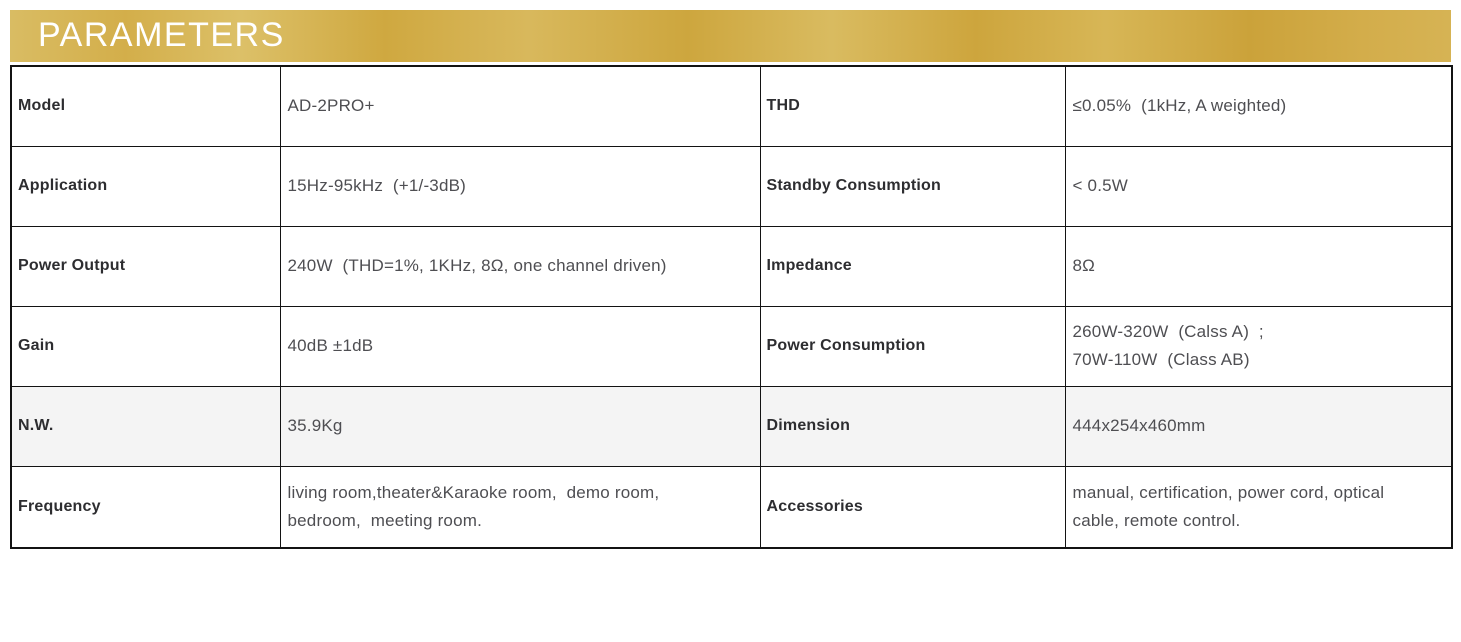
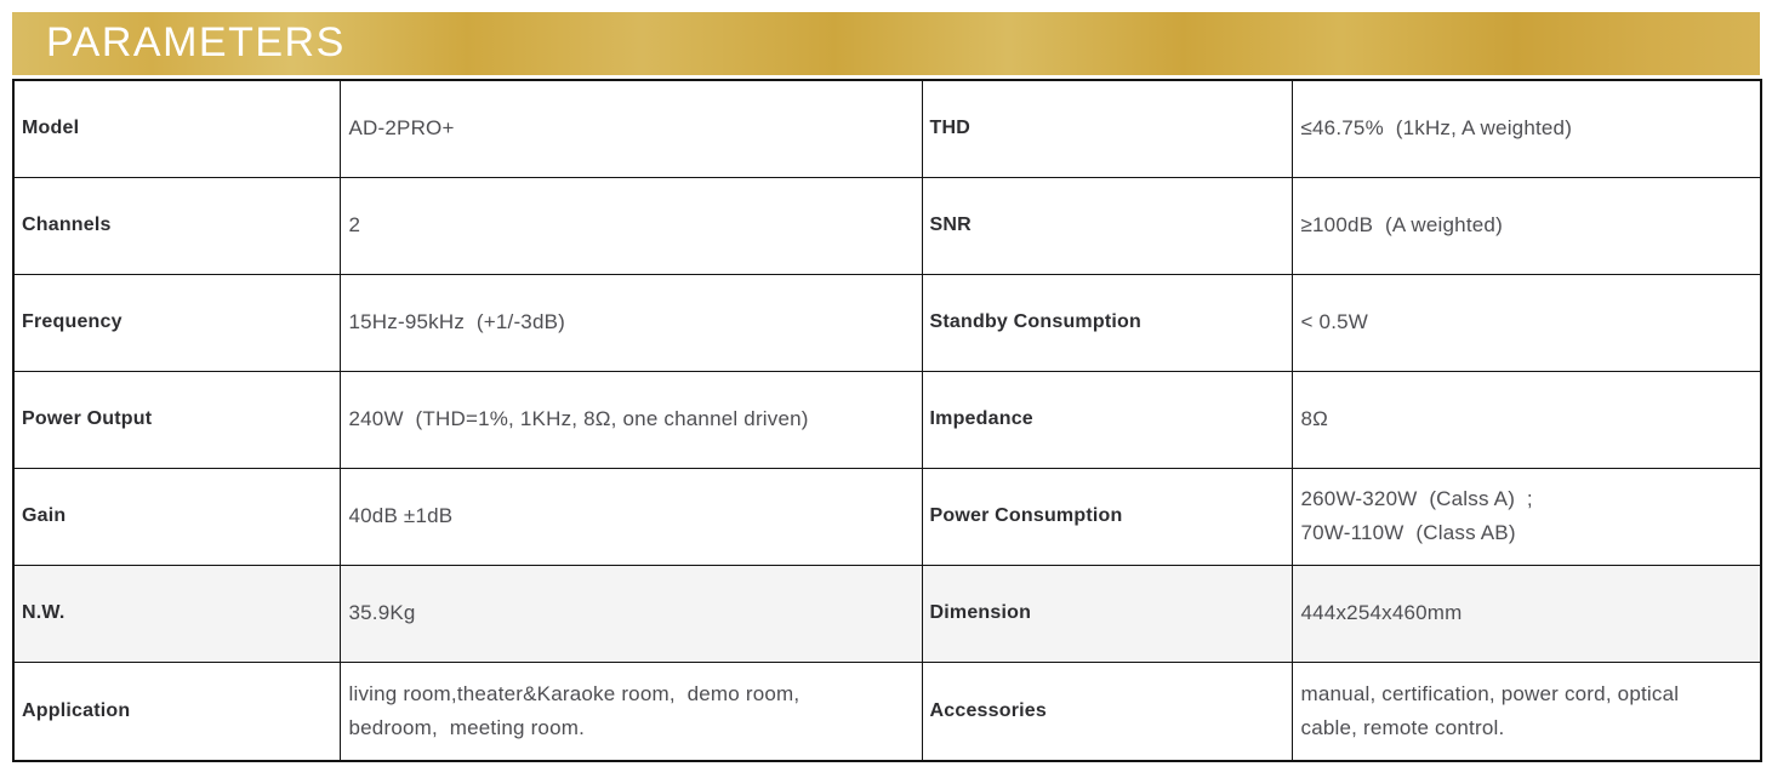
  PARAMETERS
- Model	AD-2PRO+	THD	≤0.05% (1kHz, A weighted)
+ Model	AD-2PRO+	THD	≤46.75% (1kHz, A weighted)
+ Channels	2	SNR	≥100dB (A weighted)
- Application	15Hz-95kHz (+1/-3dB)	Standby Consumption	< 0.5W
+ Frequency	15Hz-95kHz (+1/-3dB)	Standby Consumption	< 0.5W
  Power Output	240W (THD=1%, 1KHz, 8Ω, one channel driven)	Impedance	8Ω
  Gain	40dB ±1dB	Power Consumption	260W-320W (Calss A) ; 70W-110W (Class AB)
  N.W.	35.9Kg	Dimension	444x254x460mm
- Frequency	living room,theater&Karaoke room, demo room, bedroom, meeting room.	Accessories	manual, certification, power cord, optical cable, remote control.
+ Application	living room,theater&Karaoke room, demo room, bedroom, meeting room.	Accessories	manual, certification, power cord, optical cable, remote control.
